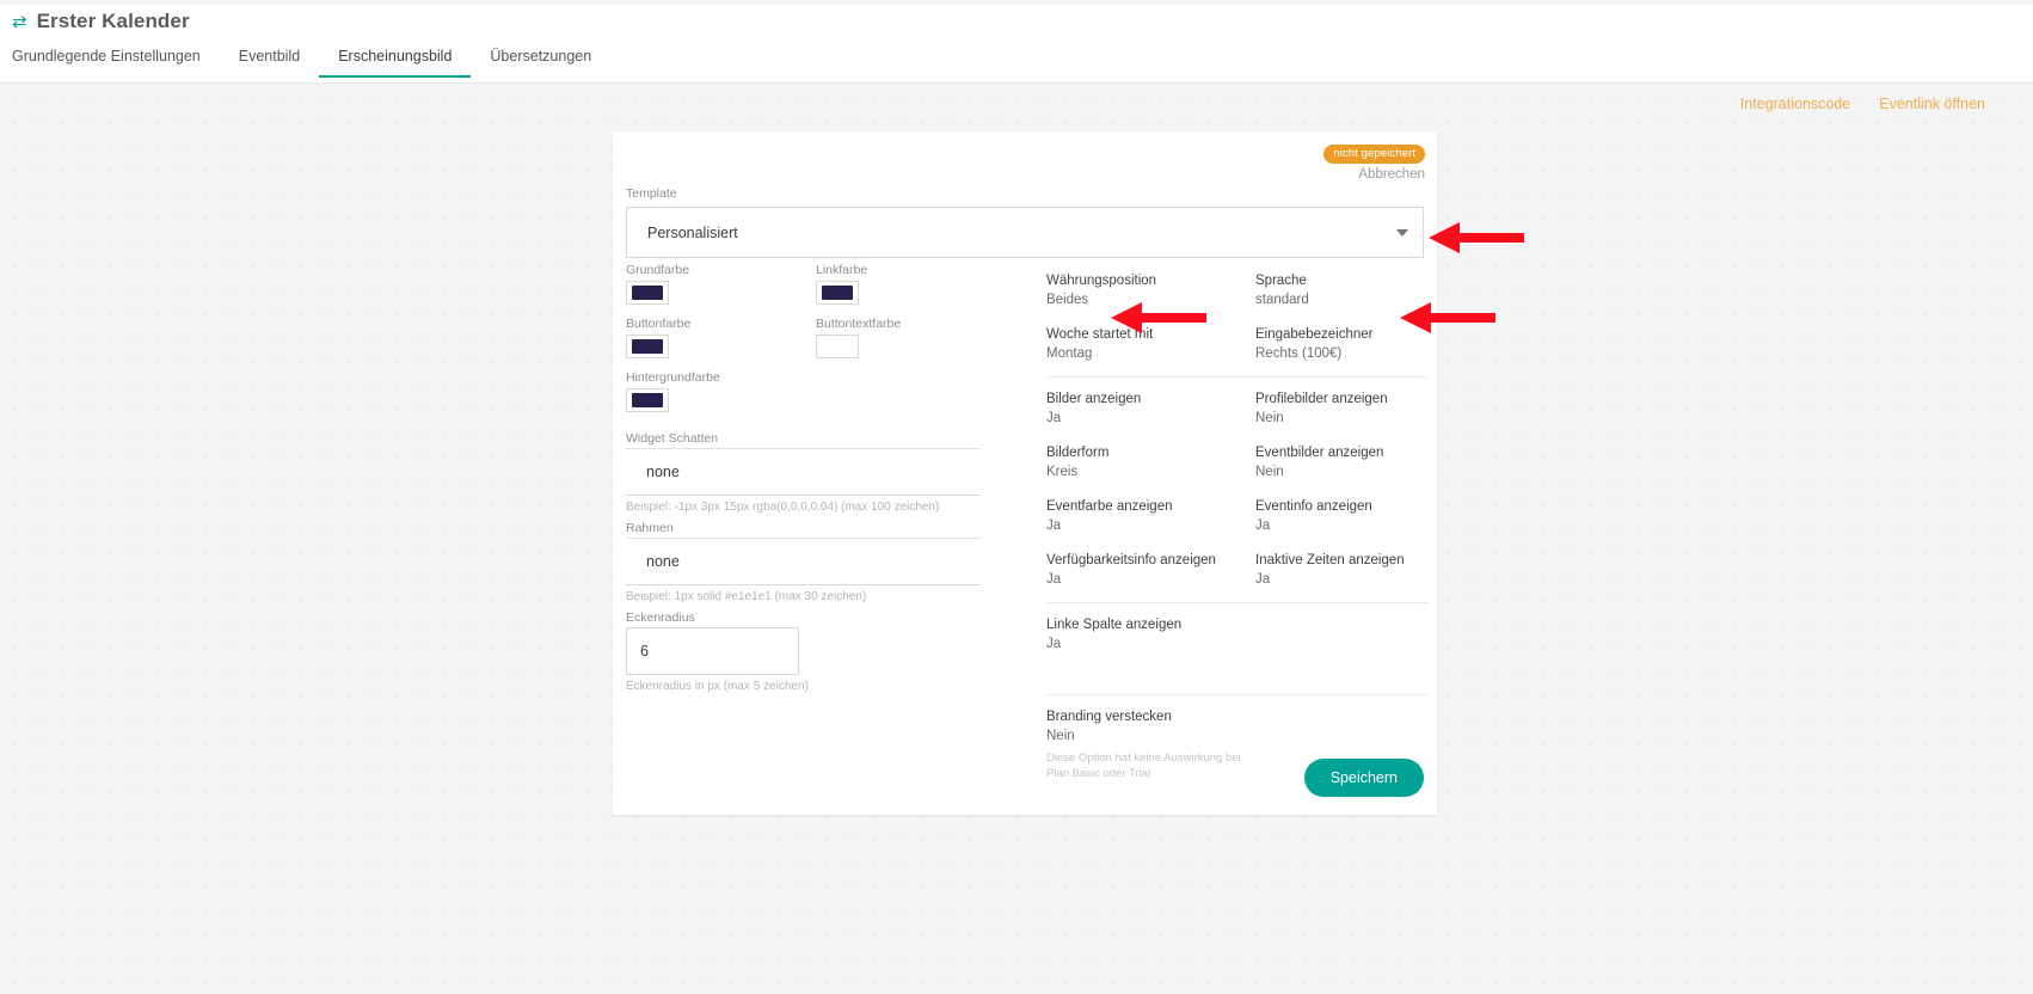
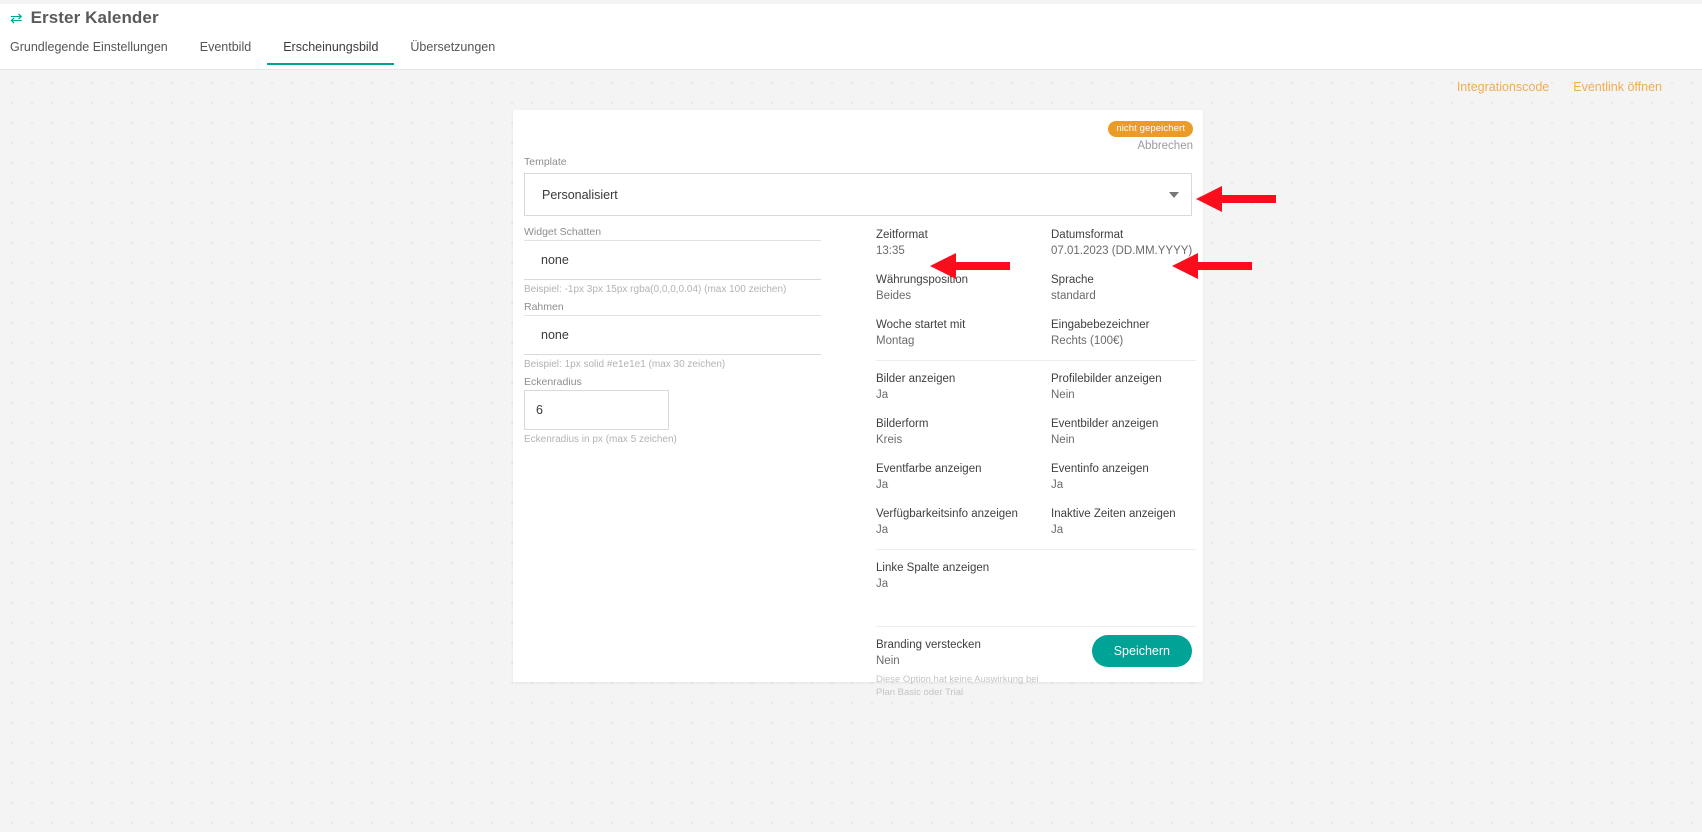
  ⇄
  Erster Kalender
  Grundlegende Einstellungen
  Eventbild
  Erscheinungsbild
  Übersetzungen
  Integrationscode
  Eventlink öffnen
  nicht gepeichert
  Abbrechen
  Template
  Personalisiert
- Grundfarbe
- Linkfarbe
- Buttonfarbe
- Buttontextfarbe
- Hintergrundfarbe
  Widget Schatten
  none
  Beispiel: -1px 3px 15px rgba(0,0,0,0.04) (max 100 zeichen)
  Rahmen
  none
  Beispiel: 1px solid #e1e1e1 (max 30 zeichen)
  Eckenradius
  6
  Eckenradius in px (max 5 zeichen)
+ Zeitformat
+ 13:35
+ Datumsformat
+ 07.01.2023 (DD.MM.YYYY)
  Währungsposition
  Beides
  Sprache
  standard
  Woche startet mit
  Montag
  Eingabebezeichner
  Rechts (100€)
  Bilder anzeigen
  Ja
  Profilebilder anzeigen
  Nein
  Bilderform
  Kreis
  Eventbilder anzeigen
  Nein
  Eventfarbe anzeigen
  Ja
  Eventinfo anzeigen
  Ja
  Verfügbarkeitsinfo anzeigen
  Ja
  Inaktive Zeiten anzeigen
  Ja
  Linke Spalte anzeigen
  Ja
  Branding verstecken
  Nein
  Diese Option hat keine Auswirkung bei Plan Basic oder Trial
  Speichern
